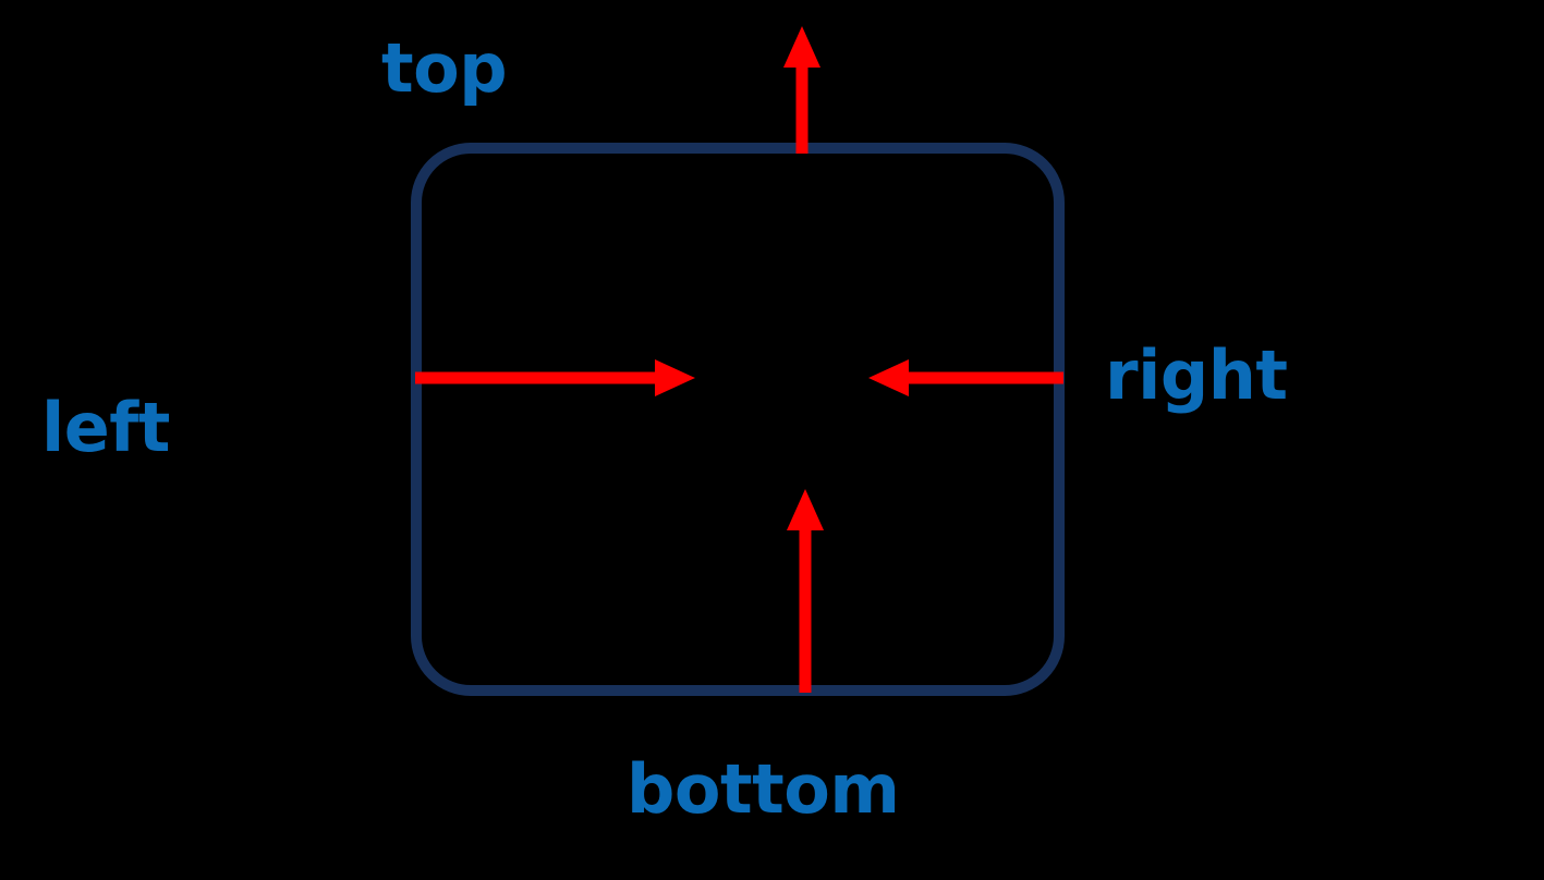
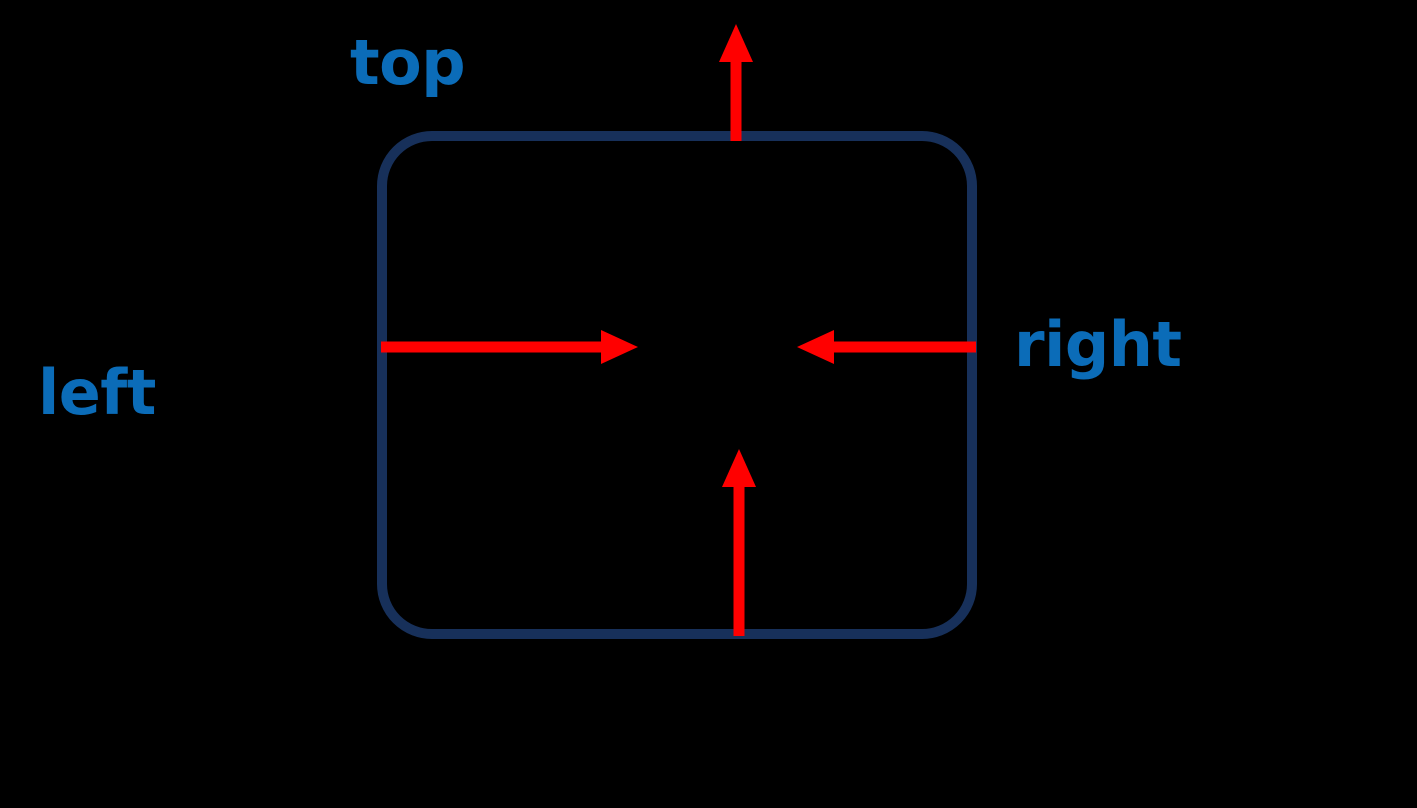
  top
  left
  right
- bottom
